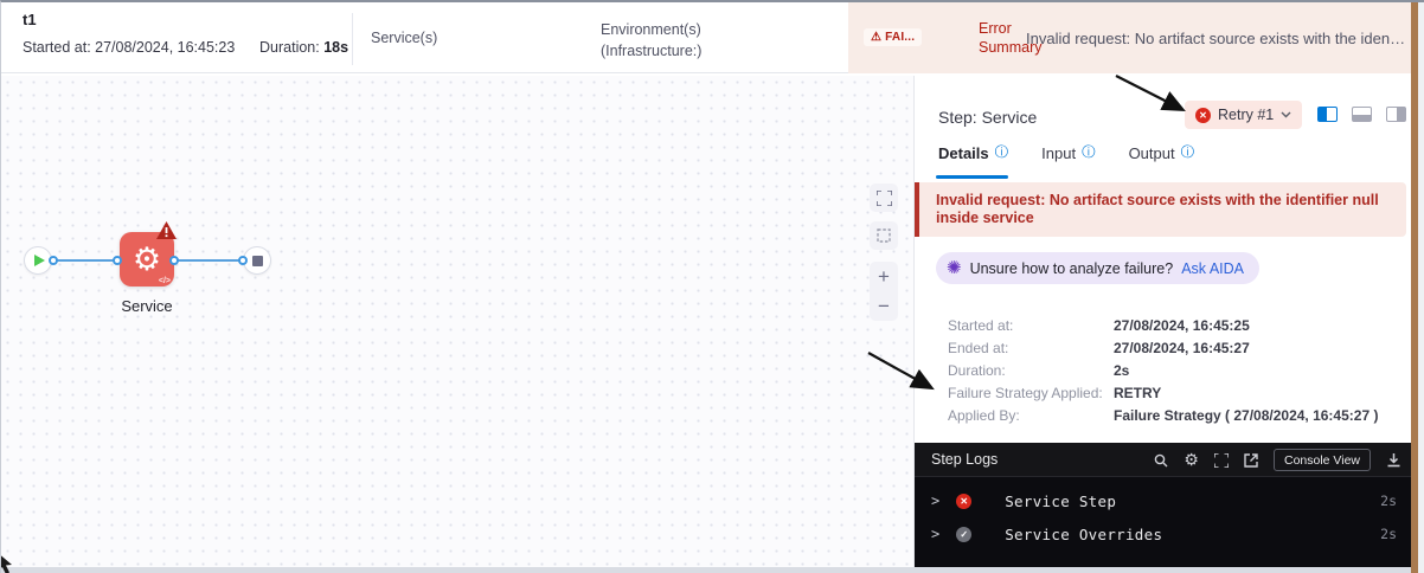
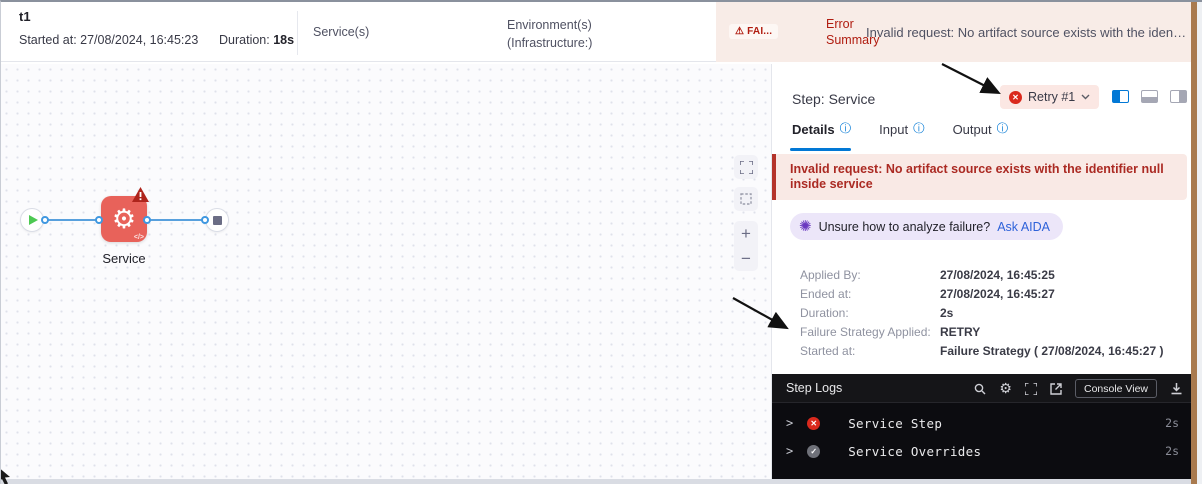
  t1
  Started at: 27/08/2024, 16:45:23
  Duration: 18s
  Service(s)
  Environment(s)
  (Infrastructure:)
  ⚠ FAI...
  Error Summary
  Invalid request: No artifact source exists with the identifi
  ⚙
  Service
  +
  −
  Step: Service
  ✕
  Retry #1
  Details
  ⓘ
  Input
  ⓘ
  Output
  ⓘ
  Invalid request: No artifact source exists with the identifier null inside service
  ✺
  Unsure how to analyze failure?
  Ask AIDA
- Started at:
+ Applied By:
  27/08/2024, 16:45:25
  Ended at:
  27/08/2024, 16:45:27
  Duration:
  2s
  Failure Strategy Applied:
  RETRY
- Applied By:
+ Started at:
  Failure Strategy ( 27/08/2024, 16:45:27 )
  Step Logs
  ⚙
  Console View
  >
  ✕
  Service Step
  2s
  >
  ✓
  Service Overrides
  2s
